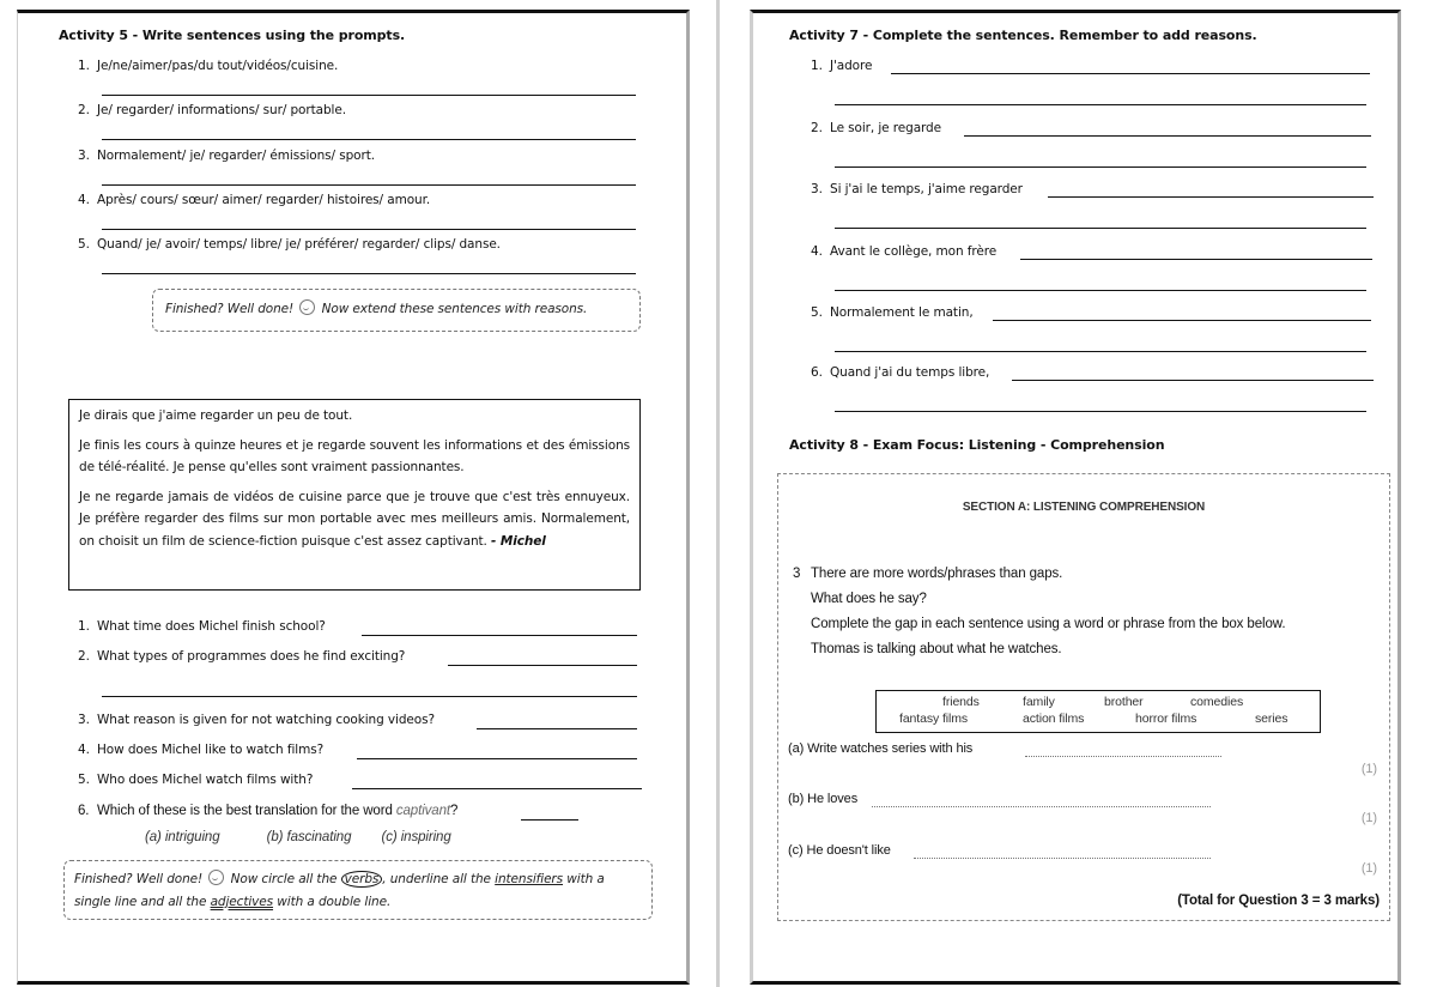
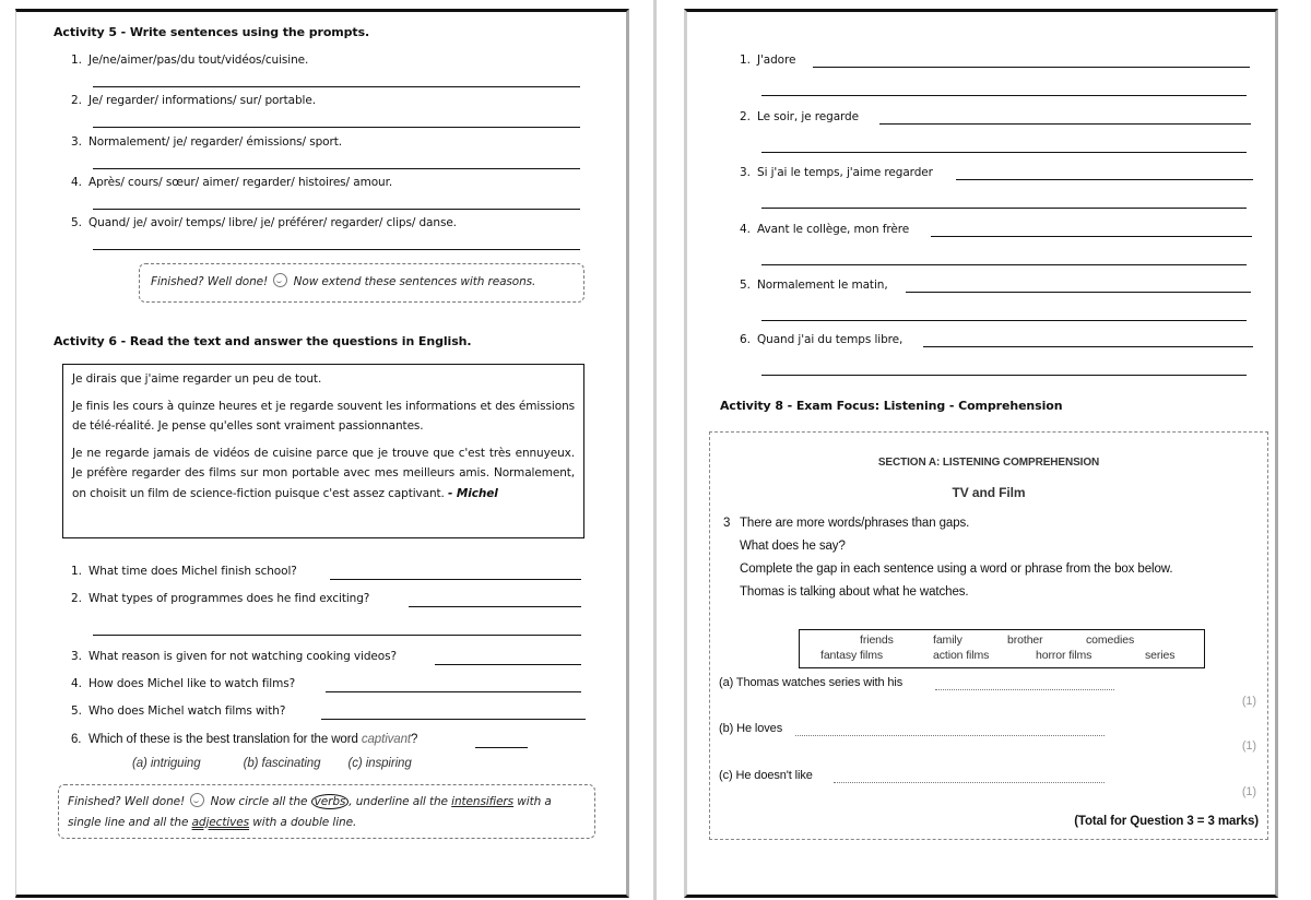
  Activity 5 - Write sentences using the prompts.
  1. Je/ne/aimer/pas/du tout/vidéos/cuisine.
  2. Je/ regarder/ informations/ sur/ portable.
  3. Normalement/ je/ regarder/ émissions/ sport.
  4. Après/ cours/ sœur/ aimer/ regarder/ histoires/ amour.
  5. Quand/ je/ avoir/ temps/ libre/ je/ préférer/ regarder/ clips/ danse.
  Finished? Well done! Now extend these sentences with reasons.
+ Activity 6 - Read the text and answer the questions in English.
  Je dirais que j'aime regarder un peu de tout.
  Je finis les cours à quinze heures et je regarde souvent les informations et des émissions de télé-réalité. Je pense qu'elles sont vraiment passionnantes.
  Je ne regarde jamais de vidéos de cuisine parce que je trouve que c'est très ennuyeux. Je préfère regarder des films sur mon portable avec mes meilleurs amis. Normalement, on choisit un film de science-fiction puisque c'est assez captivant. - Michel
  1. What time does Michel finish school?
  2. What types of programmes does he find exciting?
  3. What reason is given for not watching cooking videos?
  4. How does Michel like to watch films?
  5. Who does Michel watch films with?
  6. Which of these is the best translation for the word captivant?
  (a) intriguing (b) fascinating (c) inspiring
  Finished? Well done! Now circle all the verbs , underline all the intensifiers with a single line and all the adjectives with a double line.
- Activity 7 - Complete the sentences. Remember to add reasons.
  1. J'adore
  2. Le soir, je regarde
  3. Si j'ai le temps, j'aime regarder
  4. Avant le collège, mon frère
  5. Normalement le matin,
  6. Quand j'ai du temps libre,
  Activity 8 - Exam Focus: Listening - Comprehension
  SECTION A: LISTENING COMPREHENSION
+ TV and Film
  3
  There are more words/phrases than gaps.
  What does he say?
  Complete the gap in each sentence using a word or phrase from the box below.
  Thomas is talking about what he watches.
  friends
  family
  brother
  comedies
  fantasy films
  action films
  horror films
  series
- (a) Write watches series with his
+ (a) Thomas watches series with his
  (1)
  (b) He loves
  (1)
  (c) He doesn't like
  (1)
  (Total for Question 3 = 3 marks)
